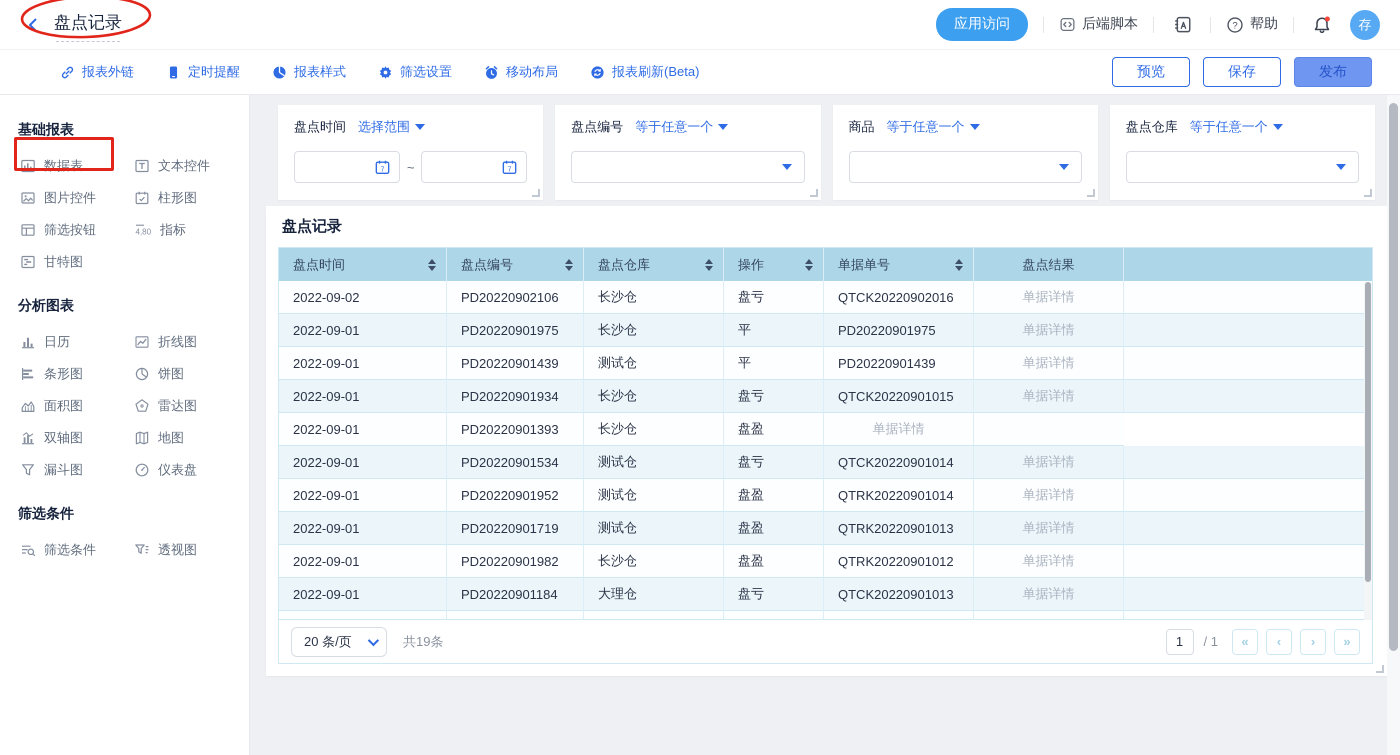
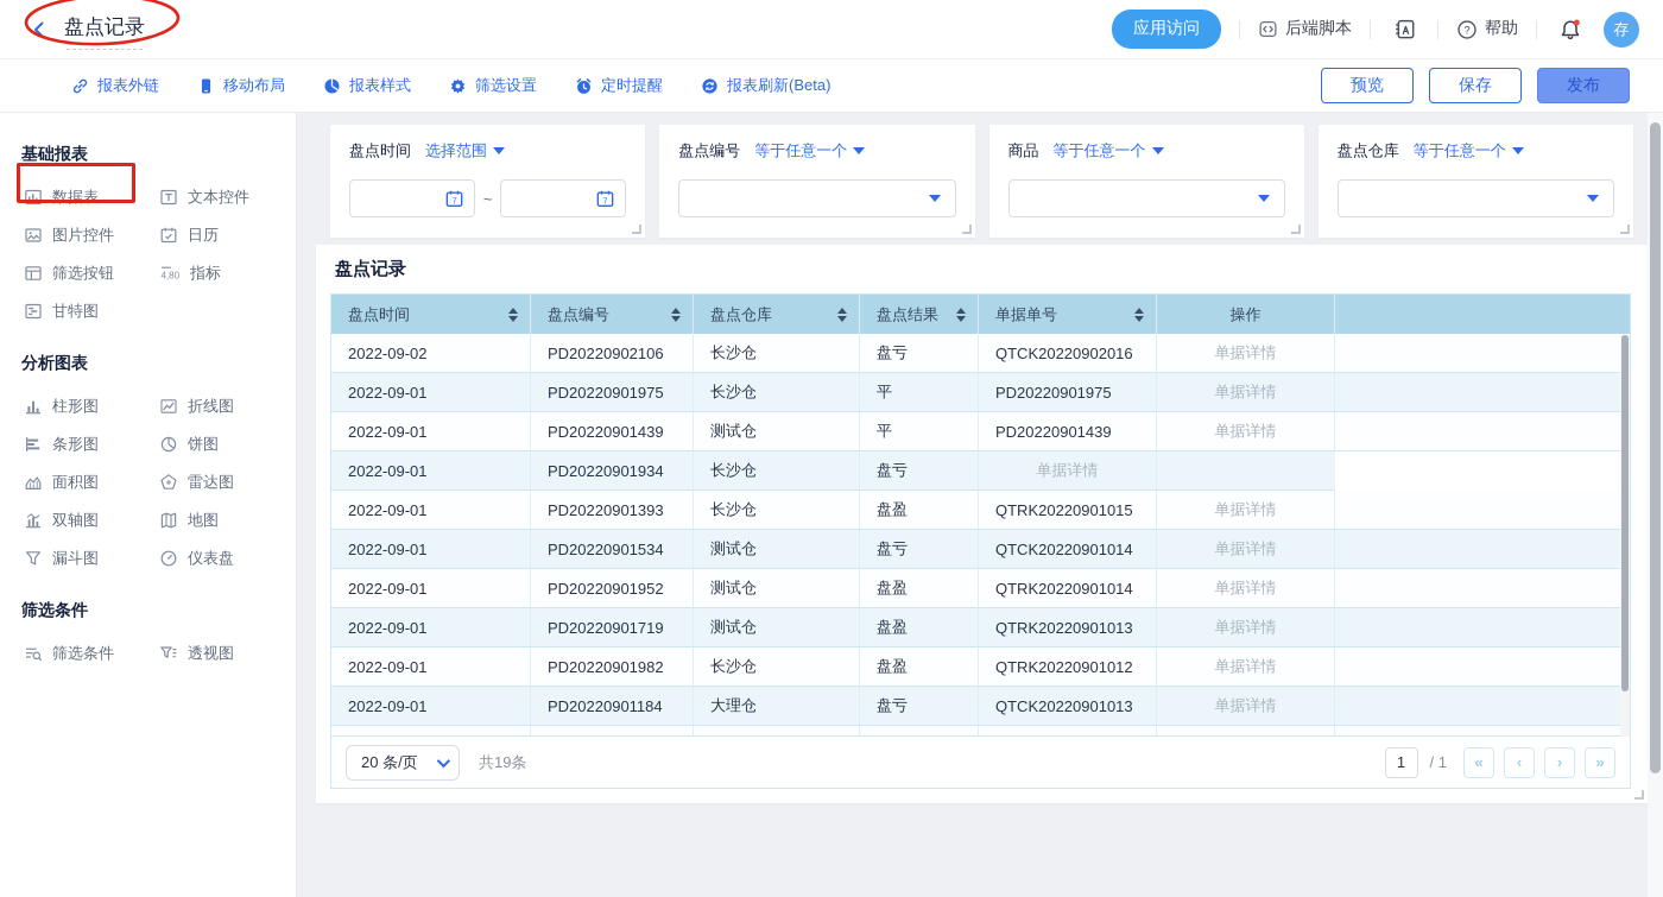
  盘点记录
  应用访问
  后端脚本
  ?
  帮助
  存
  报表外链
- 定时提醒
+ 移动布局
  报表样式
  筛选设置
- 移动布局
+ 定时提醒
  报表刷新(Beta)
  预览
  保存
  发布
  基础报表
  数据表
  文本控件
  图片控件
- 柱形图
+ 日历
  筛选按钮
  4,80
  指标
  甘特图
  分析图表
- 日历
+ 柱形图
  折线图
  条形图
  饼图
  面积图
  雷达图
  双轴图
  地图
  漏斗图
  仪表盘
  筛选条件
  筛选条件
  透视图
  盘点时间
  选择范围
  ~
  盘点编号
  等于任意一个
  商品
  等于任意一个
  盘点仓库
  等于任意一个
  盘点记录
  盘点时间
  盘点编号
  盘点仓库
- 操作
+ 盘点结果
  单据单号
- 盘点结果
+ 操作
  2022-09-02
  PD20220902106
  长沙仓
  盘亏
  QTCK20220902016
  单据详情
  2022-09-01
  PD20220901975
  长沙仓
  平
  PD20220901975
  单据详情
  2022-09-01
  PD20220901439
  测试仓
  平
  PD20220901439
  单据详情
  2022-09-01
  PD20220901934
  长沙仓
  盘亏
- QTCK20220901015
  单据详情
  2022-09-01
  PD20220901393
  长沙仓
  盘盈
+ QTRK20220901015
  单据详情
  2022-09-01
  PD20220901534
  测试仓
  盘亏
  QTCK20220901014
  单据详情
  2022-09-01
  PD20220901952
  测试仓
  盘盈
  QTRK20220901014
  单据详情
  2022-09-01
  PD20220901719
  测试仓
  盘盈
  QTRK20220901013
  单据详情
  2022-09-01
  PD20220901982
  长沙仓
  盘盈
  QTRK20220901012
  单据详情
  2022-09-01
  PD20220901184
  大理仓
  盘亏
  QTCK20220901013
  单据详情
  20 条/页
  共19条
  1
  / 1
  «
  ‹
  ›
  »
